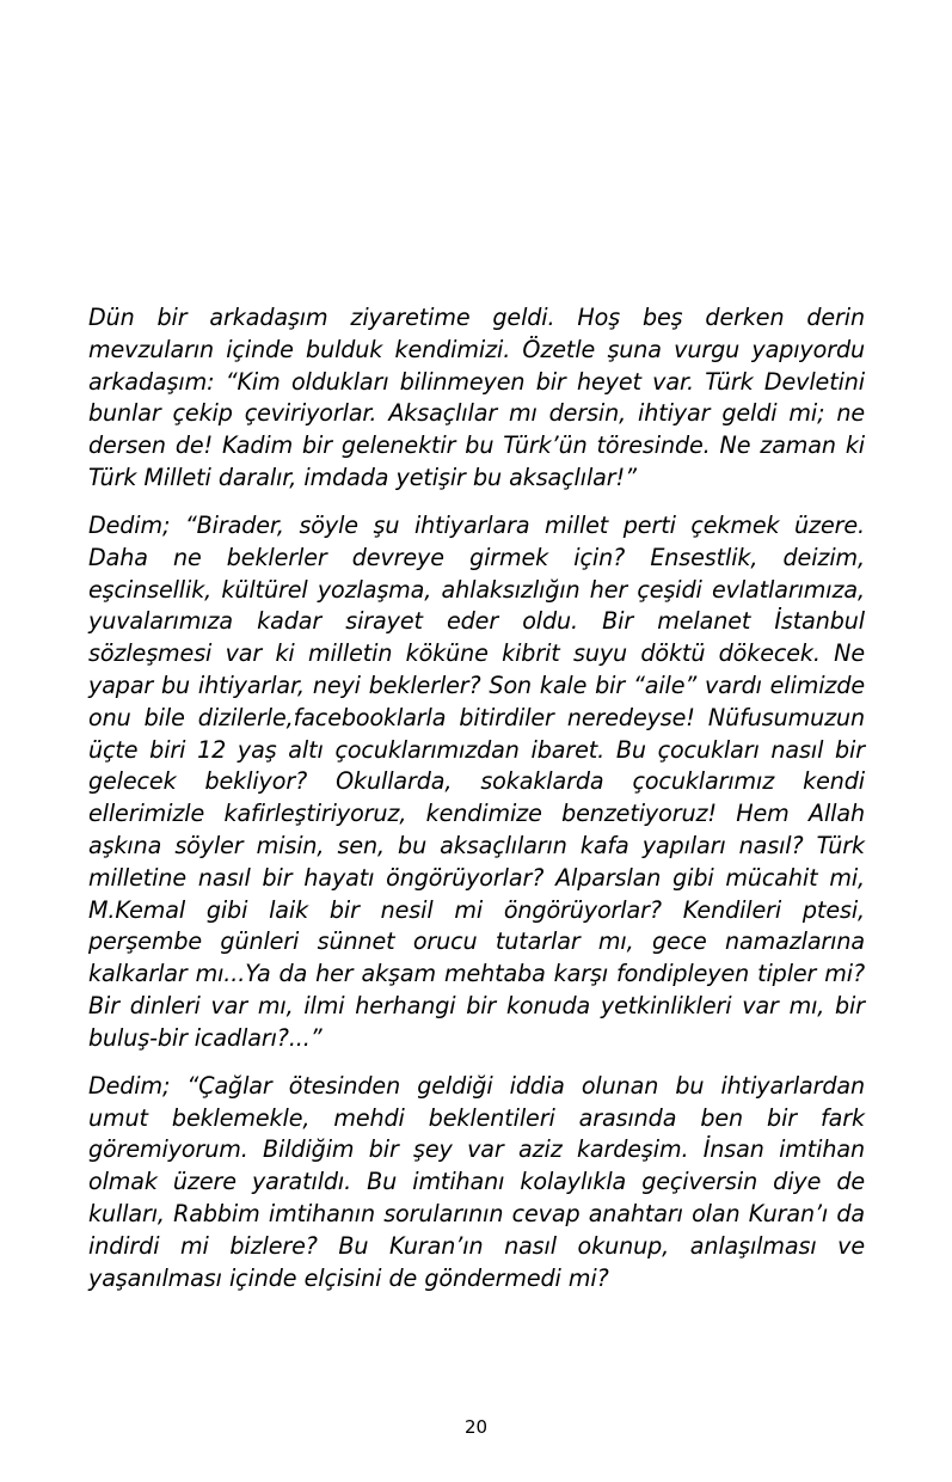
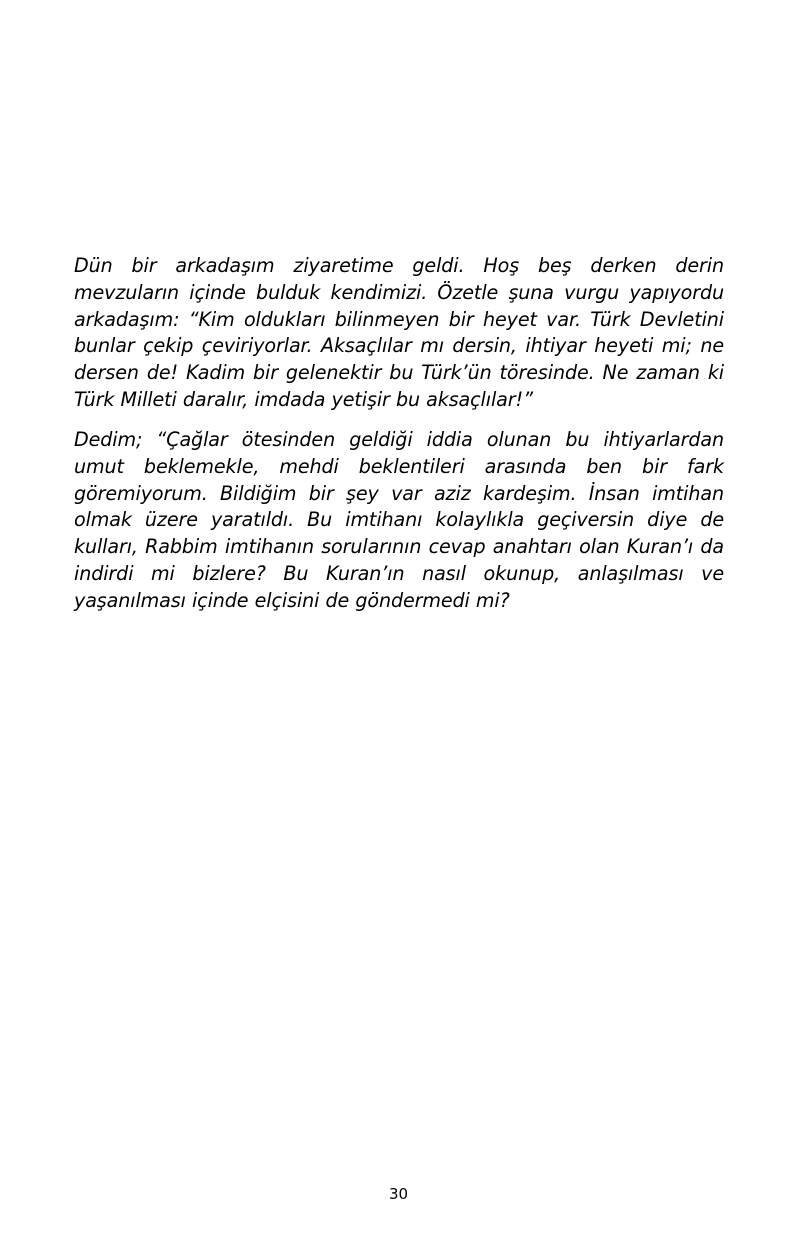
- Dün bir arkadaşım ziyaretime geldi. Hoş beş derken derin mevzuların içinde bulduk kendimizi. Özetle şuna vurgu yapıyordu arkadaşım: “Kim oldukları bilinmeyen bir heyet var. Türk Devletini bunlar çekip çeviriyorlar. Aksaçlılar mı dersin, ihtiyar geldi mi; ne dersen de! Kadim bir gelenektir bu Türk’ün töresinde. Ne zaman ki Türk Milleti daralır, imdada yetişir bu aksaçlılar!”
+ Dün bir arkadaşım ziyaretime geldi. Hoş beş derken derin mevzuların içinde bulduk kendimizi. Özetle şuna vurgu yapıyordu arkadaşım: “Kim oldukları bilinmeyen bir heyet var. Türk Devletini bunlar çekip çeviriyorlar. Aksaçlılar mı dersin, ihtiyar heyeti mi; ne dersen de! Kadim bir gelenektir bu Türk’ün töresinde. Ne zaman ki Türk Milleti daralır, imdada yetişir bu aksaçlılar!”
- Dedim; “Birader, söyle şu ihtiyarlara millet perti çekmek üzere. Daha ne beklerler devreye girmek için? Ensestlik, deizim, eşcinsellik, kültürel yozlaşma, ahlaksızlığın her çeşidi evlatlarımıza, yuvalarımıza kadar sirayet eder oldu. Bir melanet İstanbul sözleşmesi var ki milletin köküne kibrit suyu döktü dökecek. Ne yapar bu ihtiyarlar, neyi beklerler? Son kale bir “aile” vardı elimizde onu bile dizilerle,facebooklarla bitirdiler neredeyse! Nüfusumuzun üçte biri 12 yaş altı çocuklarımızdan ibaret. Bu çocukları nasıl bir gelecek bekliyor? Okullarda, sokaklarda çocuklarımız kendi ellerimizle kafirleştiriyoruz, kendimize benzetiyoruz! Hem Allah aşkına söyler misin, sen, bu aksaçlıların kafa yapıları nasıl? Türk milletine nasıl bir hayatı öngörüyorlar? Alparslan gibi mücahit mi, M.Kemal gibi laik bir nesil mi öngörüyorlar? Kendileri ptesi, perşembe günleri sünnet orucu tutarlar mı, gece namazlarına kalkarlar mı...Ya da her akşam mehtaba karşı fondipleyen tipler mi? Bir dinleri var mı, ilmi herhangi bir konuda yetkinlikleri var mı, bir buluş-bir icadları?...”
  Dedim; “Çağlar ötesinden geldiği iddia olunan bu ihtiyarlardan umut beklemekle, mehdi beklentileri arasında ben bir fark göremiyorum. Bildiğim bir şey var aziz kardeşim. İnsan imtihan olmak üzere yaratıldı. Bu imtihanı kolaylıkla geçiversin diye de kulları, Rabbim imtihanın sorularının cevap anahtarı olan Kuran’ı da indirdi mi bizlere? Bu Kuran’ın nasıl okunup, anlaşılması ve yaşanılması içinde elçisini de göndermedi mi?
- 20
+ 30
